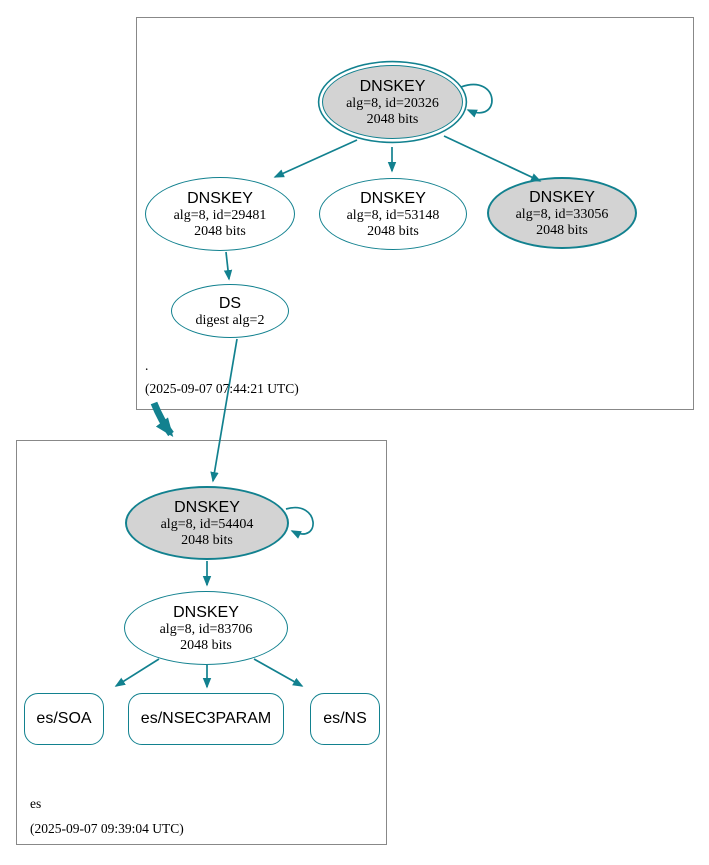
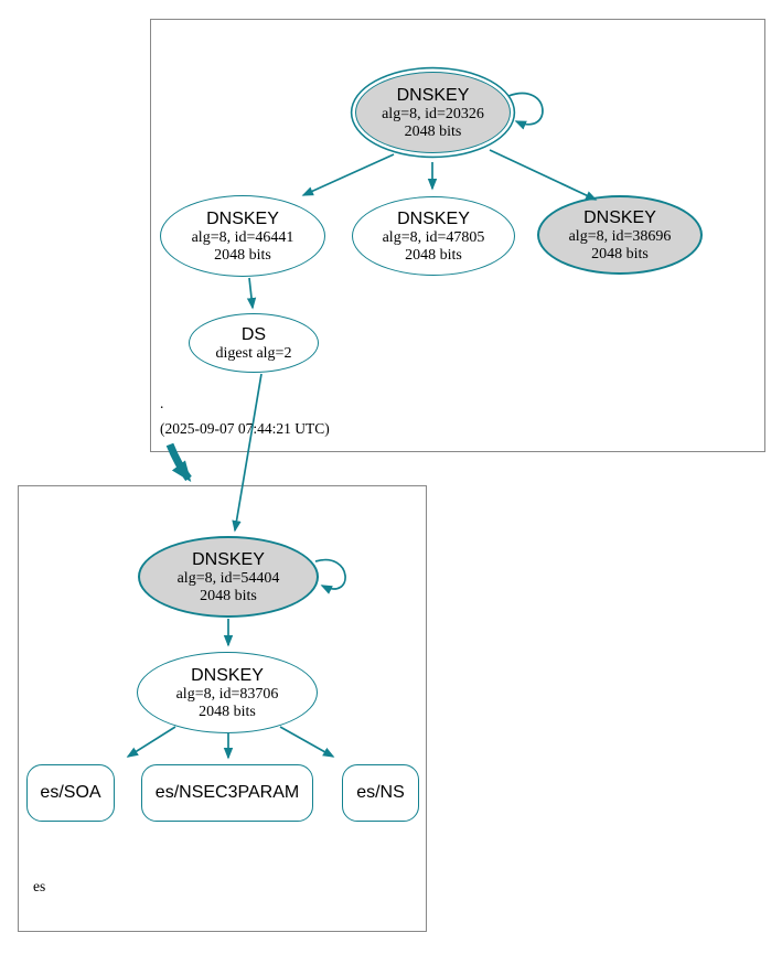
  DNSKEY
  alg=8, id=20326
  2048 bits
  DNSKEY
- alg=8, id=29481
+ alg=8, id=46441
  2048 bits
  DNSKEY
- alg=8, id=53148
+ alg=8, id=47805
  2048 bits
  DNSKEY
- alg=8, id=33056
+ alg=8, id=38696
  2048 bits
  DS
  digest alg=2
  .
  (2025-09-07 07:44:21 UTC)
  DNSKEY
  alg=8, id=54404
  2048 bits
  DNSKEY
  alg=8, id=83706
  2048 bits
  es/SOA
  es/NSEC3PARAM
  es/NS
  es
- (2025-09-07 09:39:04 UTC)
